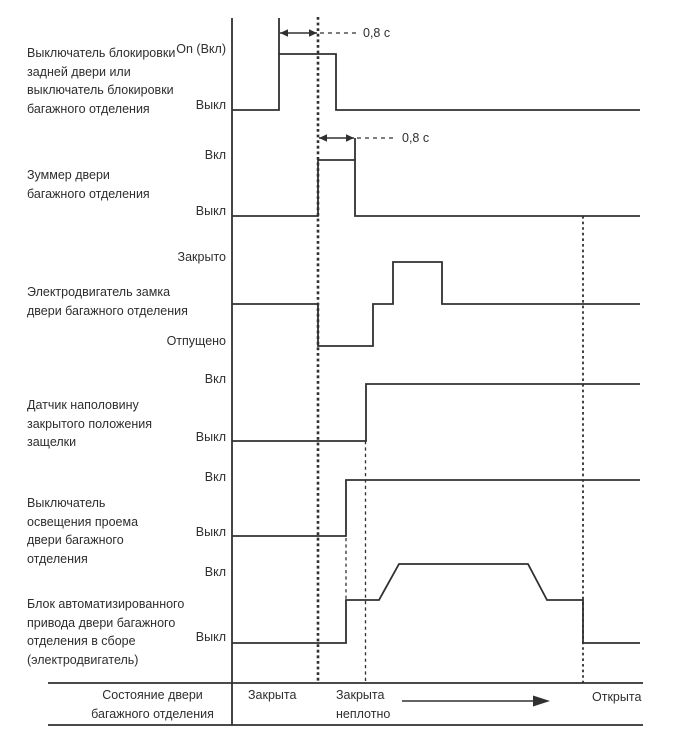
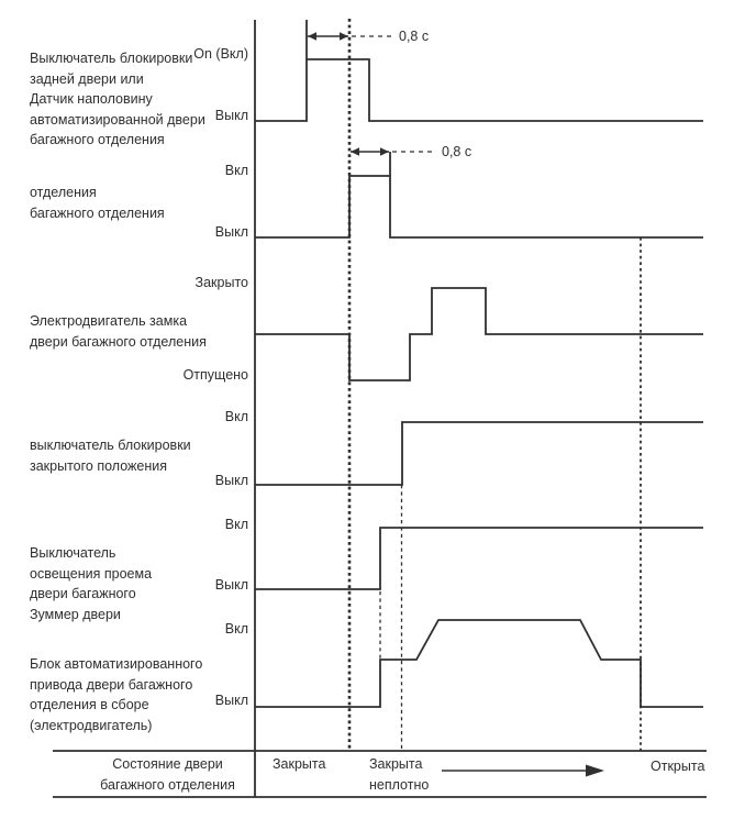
  Выключатель блокировки
  задней двери или
- выключатель блокировки
+ Датчик наполовину
+ автоматизированной двери
  багажного отделения
  On (Вкл)
  Выкл
- Зуммер двери
+ отделения
  багажного отделения
  Вкл
  Выкл
  Электродвигатель замка
  двери багажного отделения
  Закрыто
  Отпущено
- Датчик наполовину
+ выключатель блокировки
  закрытого положения
- защелки
  Вкл
  Выкл
  Выключатель
  освещения проема
  двери багажного
- отделения
+ Зуммер двери
  Вкл
  Выкл
  Блок автоматизированного
  привода двери багажного
  отделения в сборе
  (электродвигатель)
  Вкл
  Выкл
  0,8 с
  0,8 с
  Состояние двери
  багажного отделения
  Закрыта
  Закрыта
  неплотно
  Открыта
